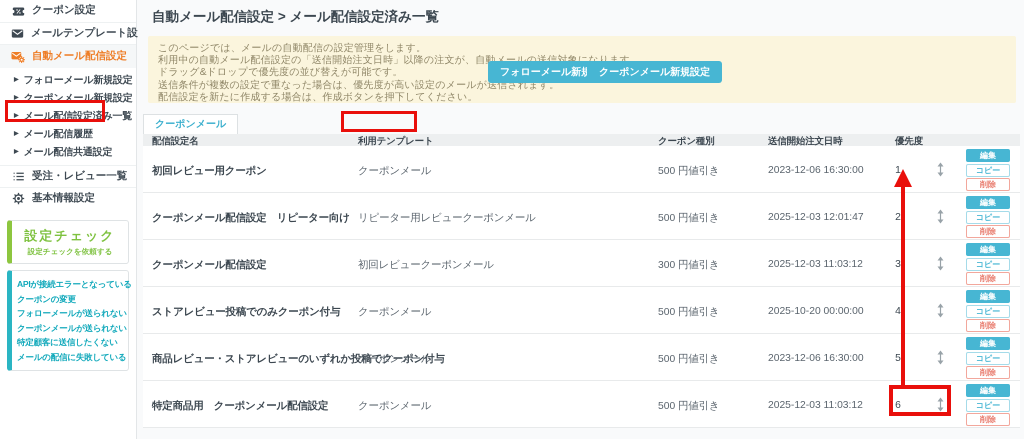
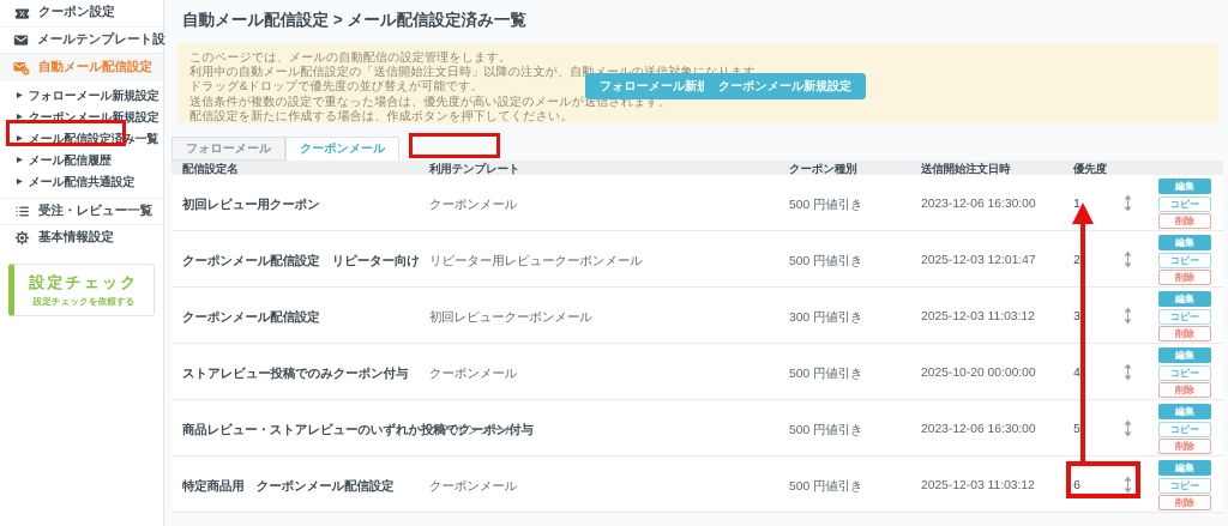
  クーポン設定
  メールテンプレート設
  自動メール配信設定
  フォローメール新規設定
  クーポンメール新規設定
  メール配信設定済み一覧
  メール配信履歴
  メール配信共通設定
  受注・レビュー一覧
  基本情報設定
  設定チェック
  設定チェックを依頼する
- APIが接続エラーとなっている
- クーポンの変更
- フォローメールが送られない
- クーポンメールが送られない
- 特定顧客に送信したくない
- メールの配信に失敗している
  自動メール配信設定 > メール配信設定済み一覧
  このページでは、メールの自動配信の設定管理をします。
  ドラッグ&ドロップで優先度の並び替えが可能です。
  送信条件が複数の設定で重なった場合は、優先度が高い設定のメールが送信されます。
  配信設定を新たに作成する場合は、作成ボタンを押下してください。
  フォローメール新
  クーポンメール新規設定
+ フォローメール
  クーポンメール
  配信設定名
  利用テンプレート
  クーポン種別
  送信開始注文日時
  優先度
  初回レビュー用クーポン
  クーポンメール
  500 円値引き
  2023-12-06 16:30:00
  1
  編集
  コピー
  削除
  クーポンメール配信設定 リピーター向け
  リピーター用レビュークーポンメール
  500 円値引き
  2025-12-03 12:01:47
  2
  編集
  コピー
  削除
  クーポンメール配信設定
  初回レビュークーポンメール
  300 円値引き
  2025-12-03 11:03:12
  3
  編集
  コピー
  削除
  ストアレビュー投稿でのみクーポン付与
  クーポンメール
  500 円値引き
  2025-10-20 00:00:00
  4
  編集
  コピー
  削除
  商品レビュー・ストアレビューのいずれか投稿でクーポン付与
  クーポンメール
  500 円値引き
  2023-12-06 16:30:00
  5
  編集
  コピー
  削除
  特定商品用 クーポンメール配信設定
  クーポンメール
  500 円値引き
  2025-12-03 11:03:12
  6
  編集
  コピー
  削除
